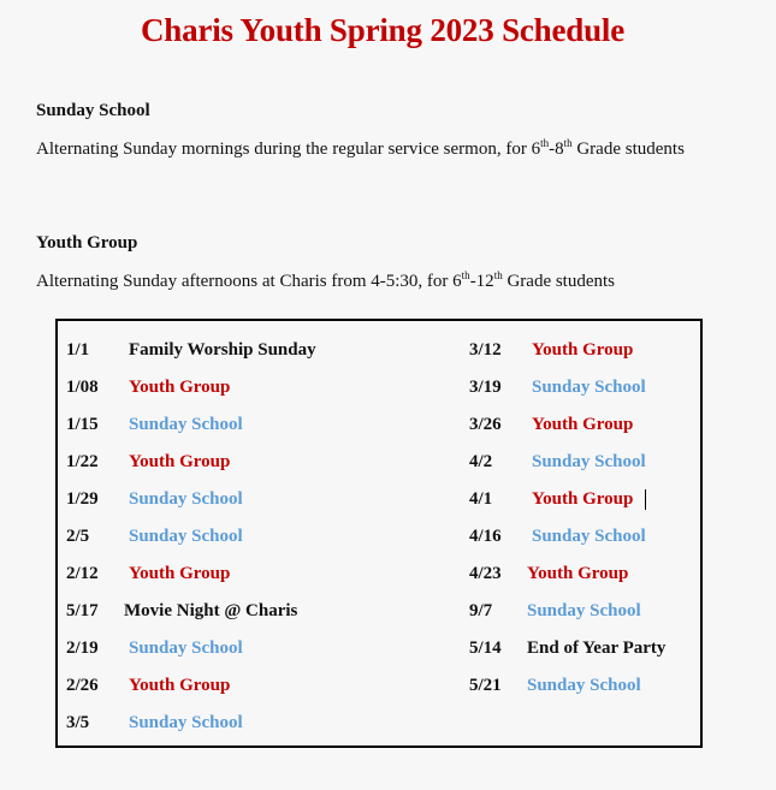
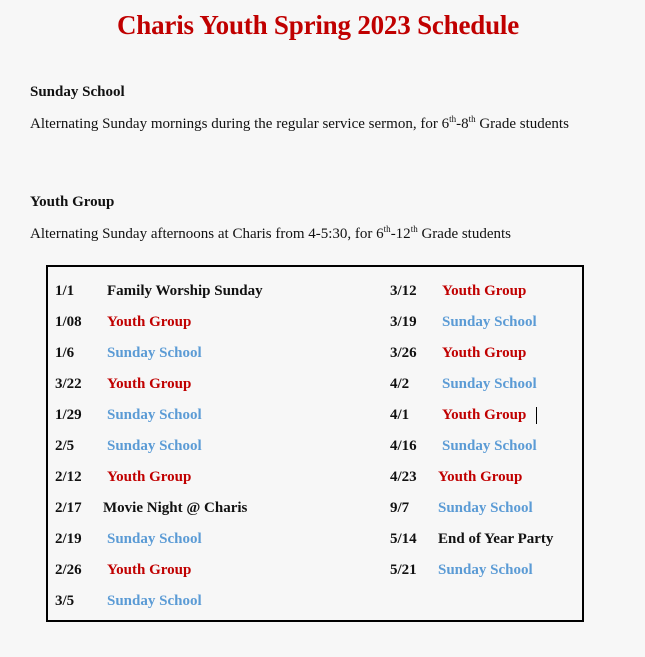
  Charis Youth Spring 2023 Schedule
  Sunday School
  Alternating Sunday mornings during the regular service sermon, for 6th-8th Grade students
  Youth Group
  Alternating Sunday afternoons at Charis from 4-5:30, for 6th-12th Grade students
  1/1
  Family Worship Sunday
  1/08
  Youth Group
- 1/15
+ 1/6
  Sunday School
- 1/22
+ 3/22
  Youth Group
  1/29
  Sunday School
  2/5
  Sunday School
  2/12
  Youth Group
- 5/17
+ 2/17
  Movie Night @ Charis
  2/19
  Sunday School
  2/26
  Youth Group
  3/5
  Sunday School
  3/12
  Youth Group
  3/19
  Sunday School
  3/26
  Youth Group
  4/2
  Sunday School
  4/1
  Youth Group
  4/16
  Sunday School
  4/23
  Youth Group
  9/7
  Sunday School
  5/14
  End of Year Party
  5/21
  Sunday School
